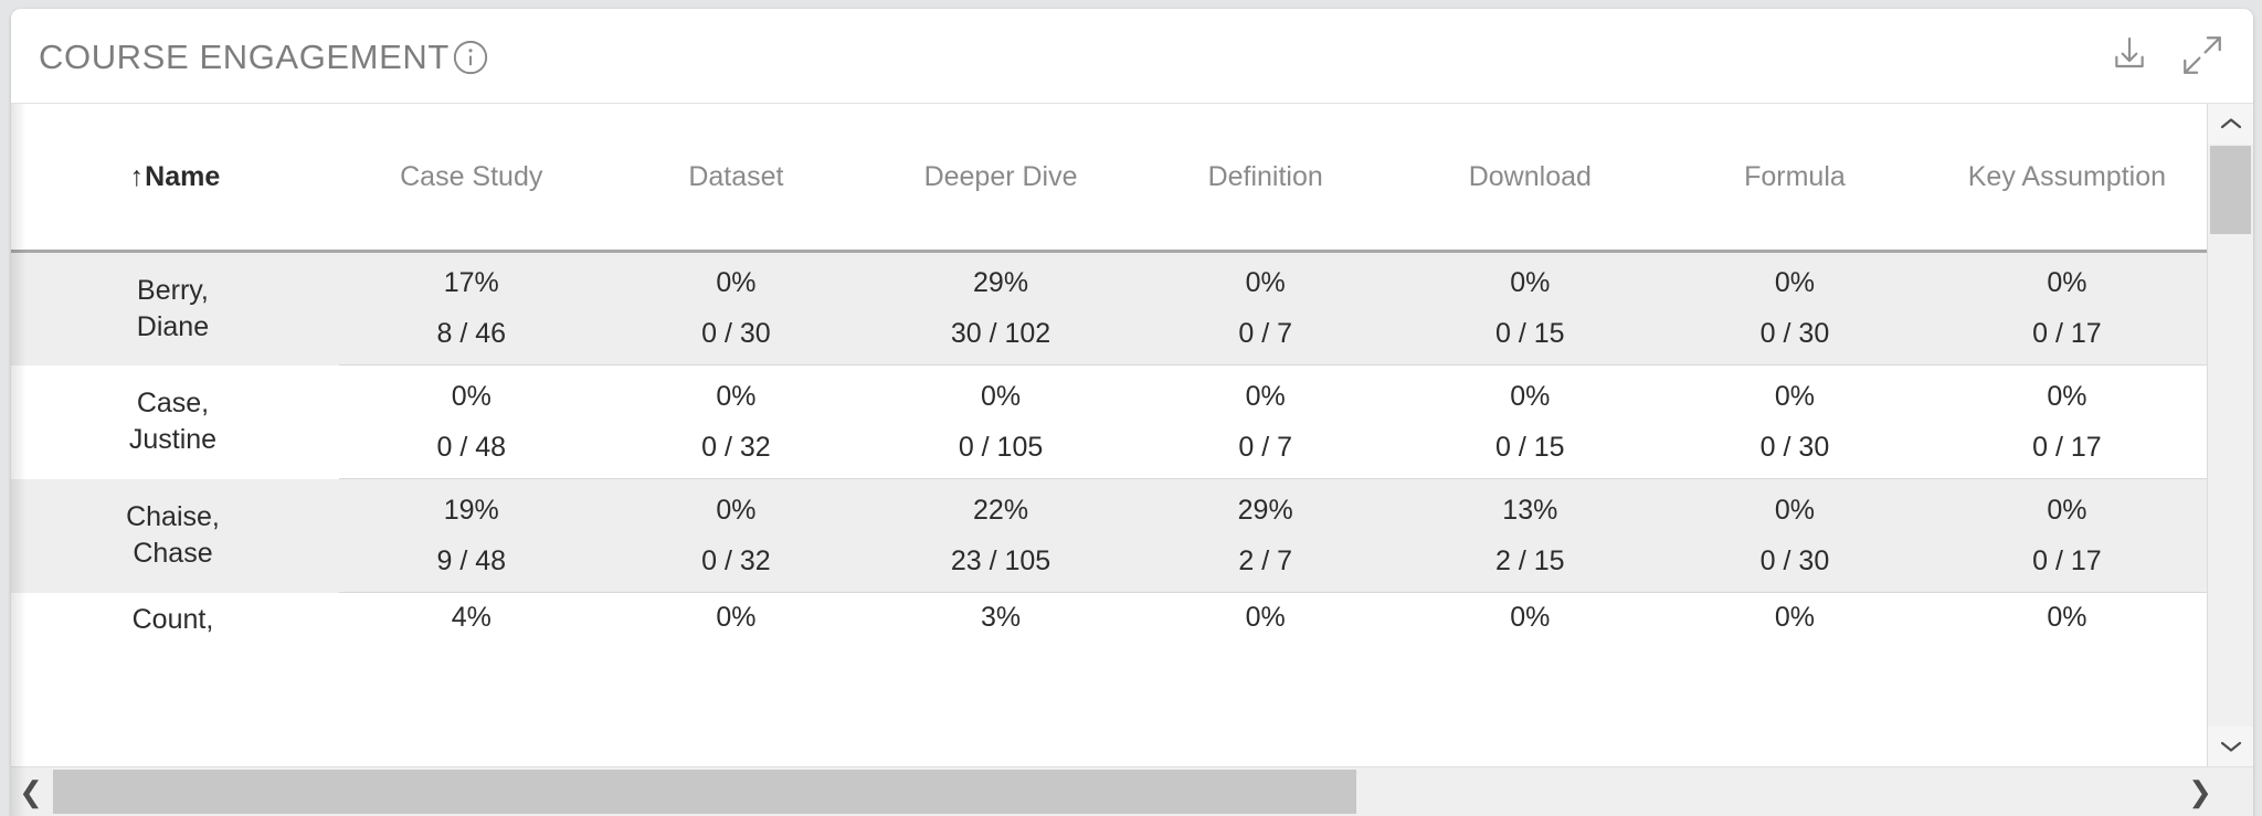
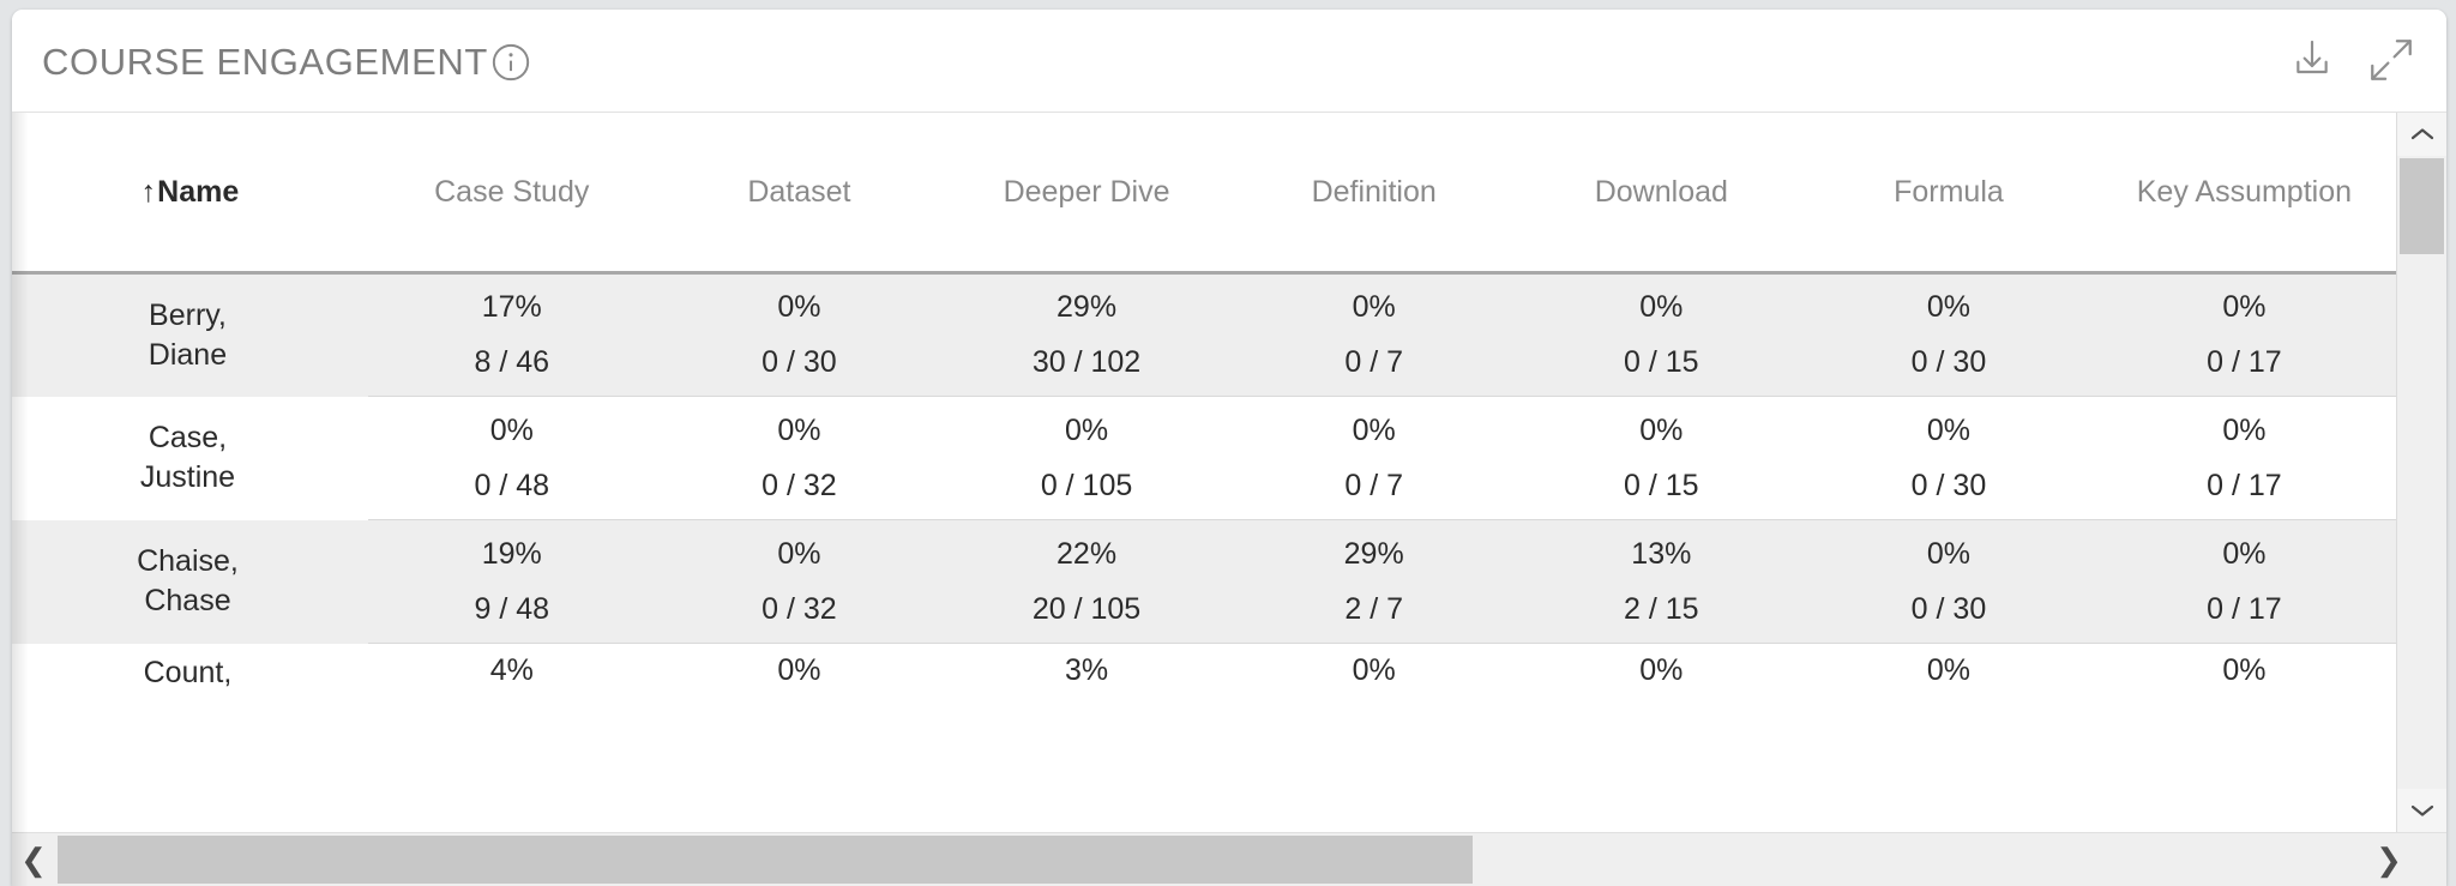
  COURSE ENGAGEMENT
  ↑Name	Case Study	Dataset	Deeper Dive	Definition	Download	Formula	Key Assumption
  Berry, Diane	17% 8 / 46	0% 0 / 30	29% 30 / 102	0% 0 / 7	0% 0 / 15	0% 0 / 30	0% 0 / 17
  Case, Justine	0% 0 / 48	0% 0 / 32	0% 0 / 105	0% 0 / 7	0% 0 / 15	0% 0 / 30	0% 0 / 17
- Chaise, Chase	19% 9 / 48	0% 0 / 32	22% 23 / 105	29% 2 / 7	13% 2 / 15	0% 0 / 30	0% 0 / 17
+ Chaise, Chase	19% 9 / 48	0% 0 / 32	22% 20 / 105	29% 2 / 7	13% 2 / 15	0% 0 / 30	0% 0 / 17
  Count,	4%	0%	3%	0%	0%	0%	0%
  ❮
  ❯
